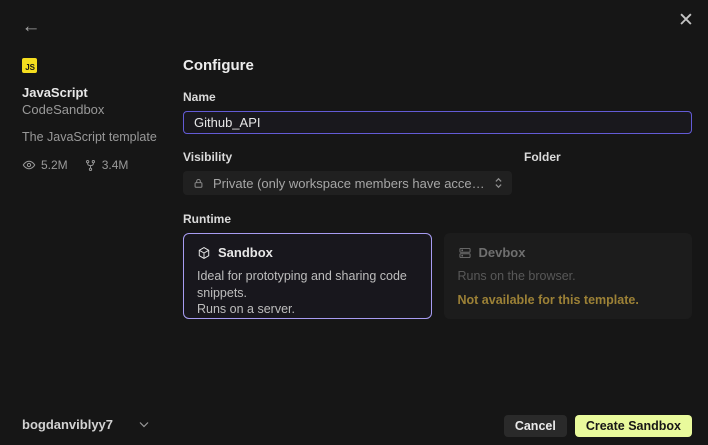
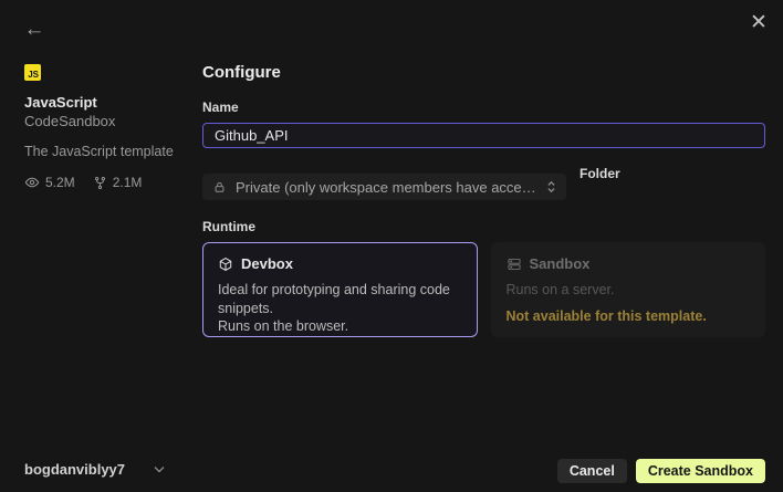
  ←
  ✕
  JS
  JavaScript
  CodeSandbox
  The JavaScript template
  5.2M
- 3.4M
+ 2.1M
  Configure
  Name
  Github_API
- Visibility
  Private (only workspace members have access
  Folder
  Runtime
- Sandbox
+ Devbox
  Ideal for prototyping and sharing code snippets.
- Runs on a server.
+ Runs on the browser.
- Devbox
+ Sandbox
- Runs on the browser.
+ Runs on a server.
  Not available for this template.
  bogdanviblyy7
  Cancel
  Create Sandbox
